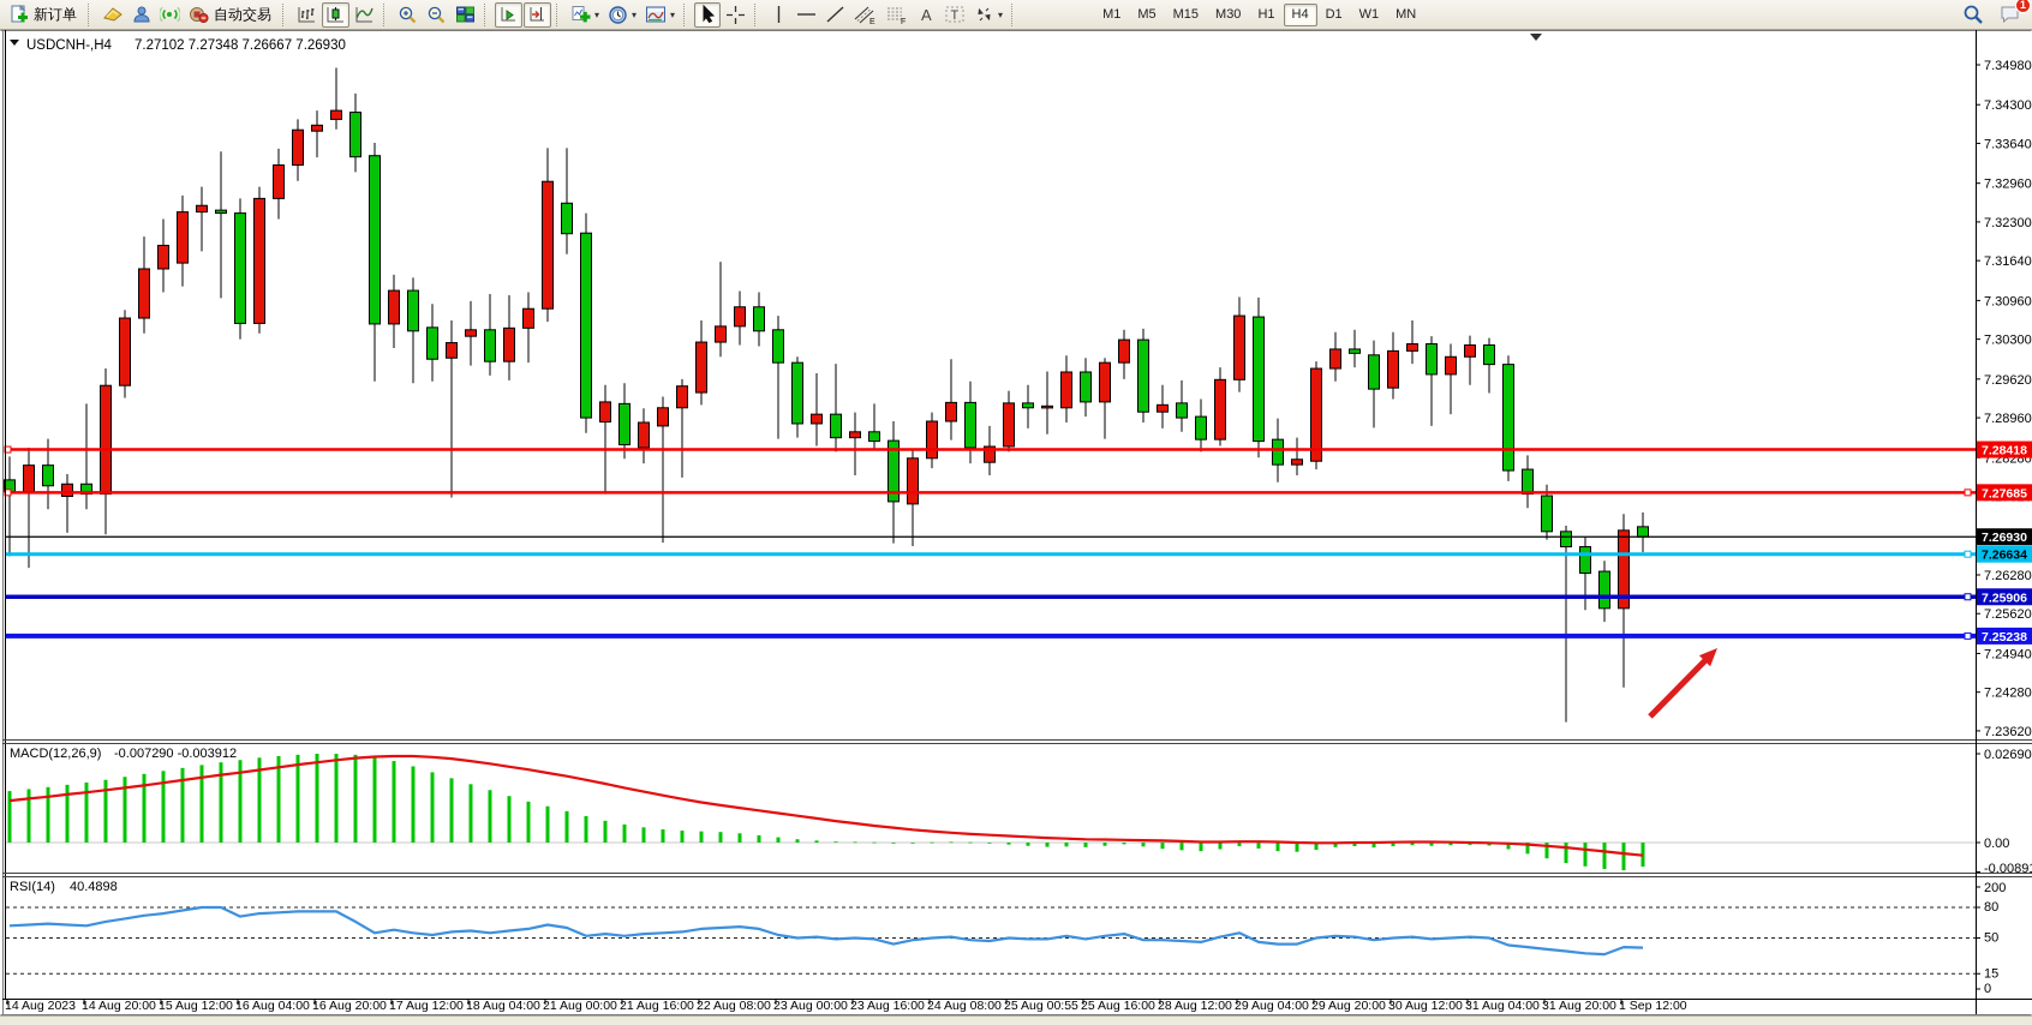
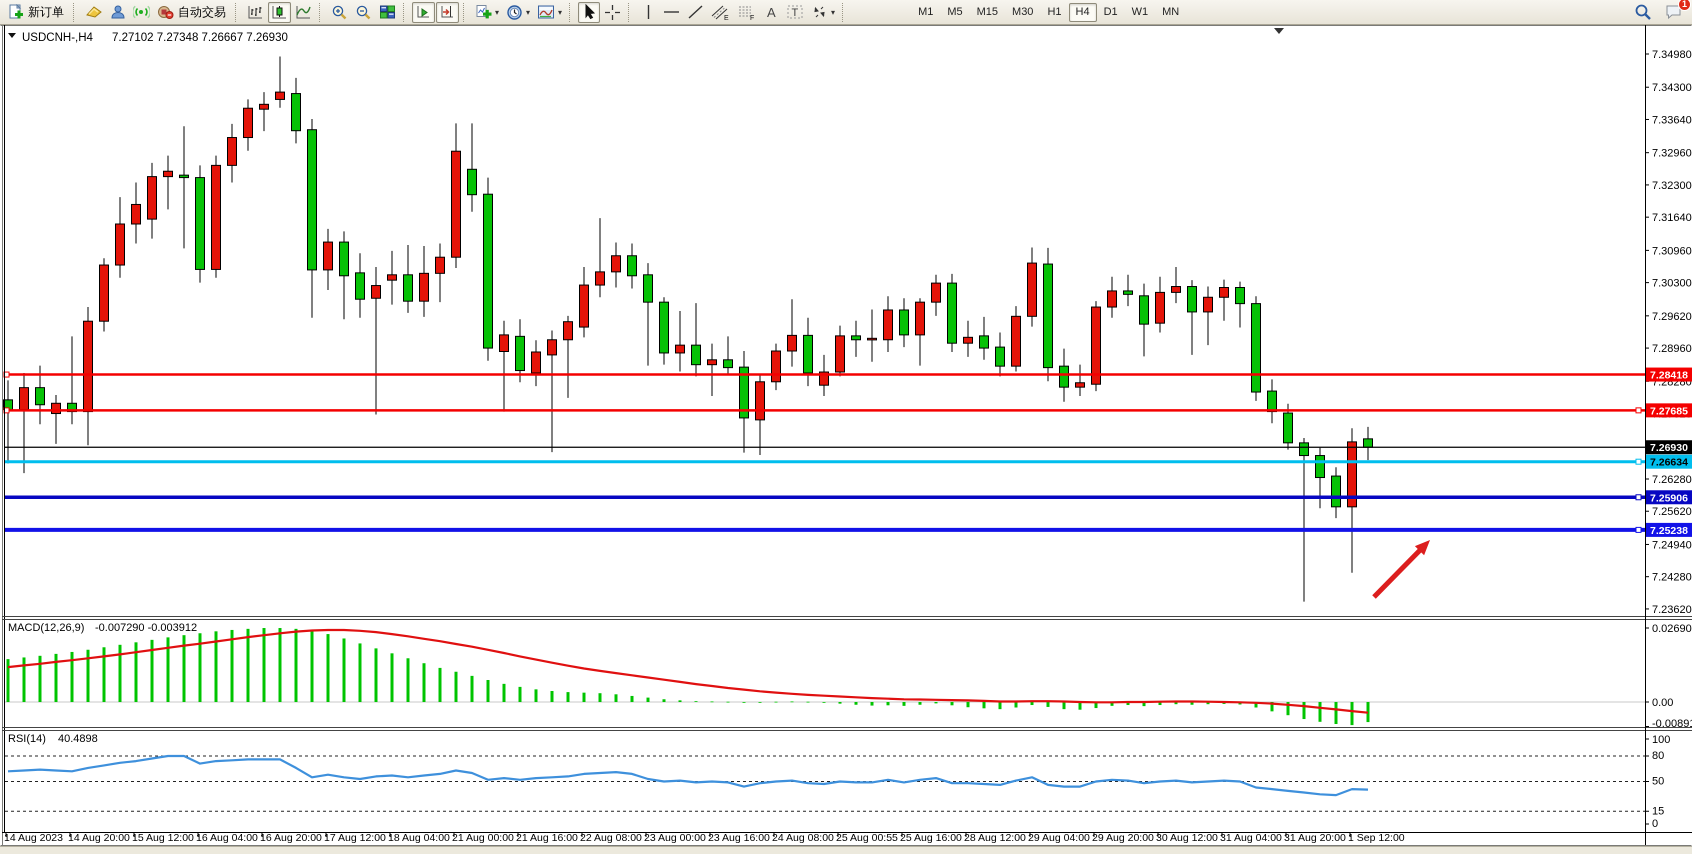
  新订单
  自动交易
  ▾
  ▾
  ▾
  A
  T
  ▾
  M1
  M5
  M15
  M30
  H1
  H4
  D1
  W1
  MN
  1
  7.34980
  7.34300
  7.33640
  7.32960
  7.32300
  7.31640
  7.30960
  7.30300
  7.29620
  7.28960
  7.28280
  7.26280
  7.25620
  7.24940
  7.24280
  7.23620
  0.02690
  0.00
  -0.0089
- 200
+ 100
  80
  50
  15
  0
  14 Aug 2023
  14 Aug 20:00
  15 Aug 12:00
  16 Aug 04:00
  16 Aug 20:00
  17 Aug 12:00
  18 Aug 04:00
  21 Aug 00:00
  21 Aug 16:00
  22 Aug 08:00
  23 Aug 00:00
  23 Aug 16:00
  24 Aug 08:00
  25 Aug 00:55
  25 Aug 16:00
  28 Aug 12:00
  29 Aug 04:00
  29 Aug 20:00
  30 Aug 12:00
  31 Aug 04:00
  31 Aug 20:00
  1 Sep 12:00
  7.28418
  7.27685
  7.26930
  7.26634
  7.25906
  7.25238
  USDCNH-,H4
  7.27102 7.27348 7.26667 7.26930
  MACD(12,26,9)
  -0.007290 -0.003912
  RSI(14)
  40.4898
